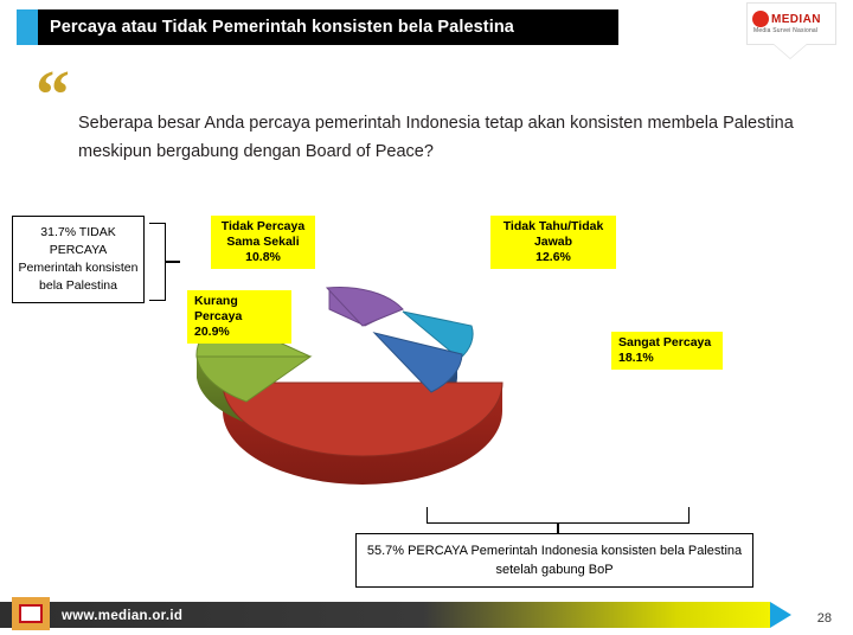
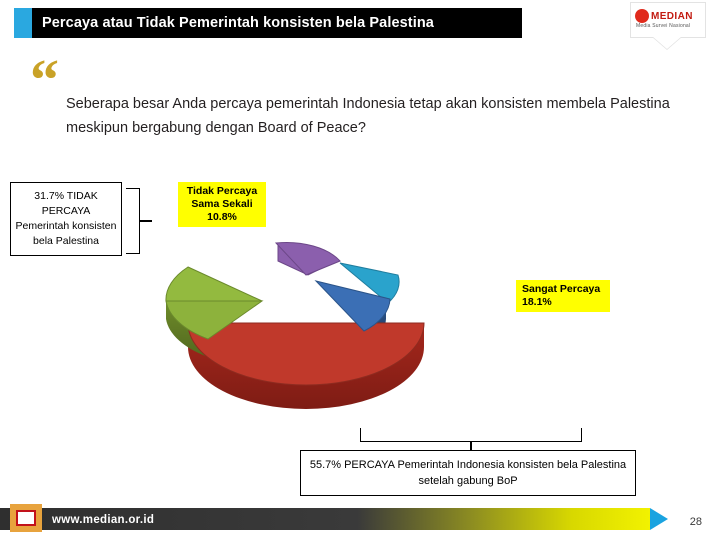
  Percaya atau Tidak Pemerintah konsisten bela Palestina
  MEDIAN
  “
  Seberapa besar Anda percaya pemerintah Indonesia tetap akan konsisten membela Palestina meskipun bergabung dengan Board of Peace?
  Tidak Percaya
  Sama Sekali
  10.8%
- Kurang Percaya
- 20.9%
- Tidak Tahu/Tidak
- Jawab
- 12.6%
  Sangat Percaya
  18.1%
  31.7% TIDAK PERCAYA Pemerintah konsisten bela Palestina
  55.7% PERCAYA Pemerintah Indonesia konsisten bela Palestina setelah gabung BoP
  www.median.or.id
  28
